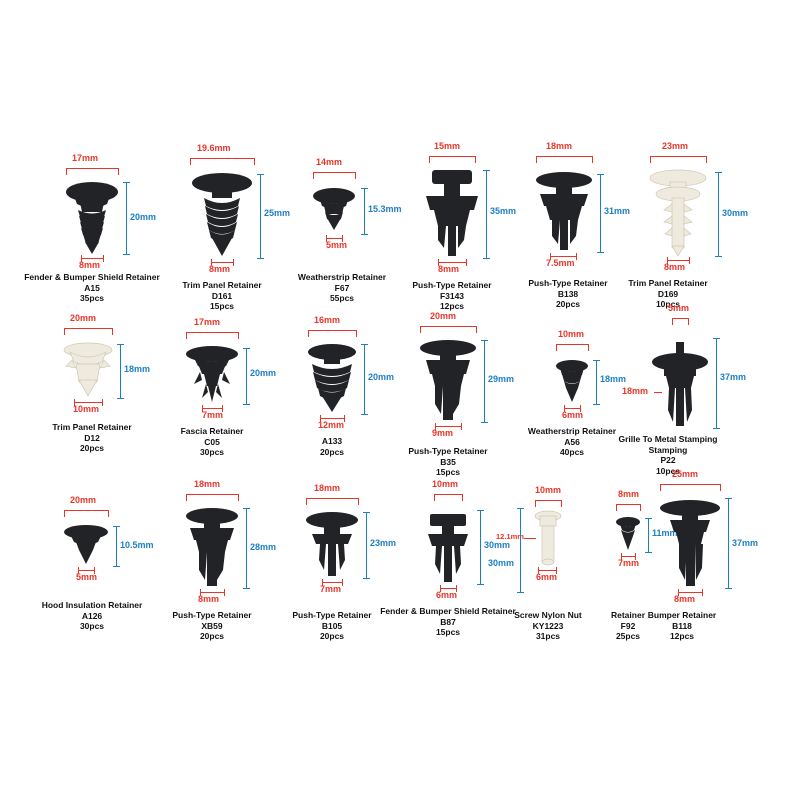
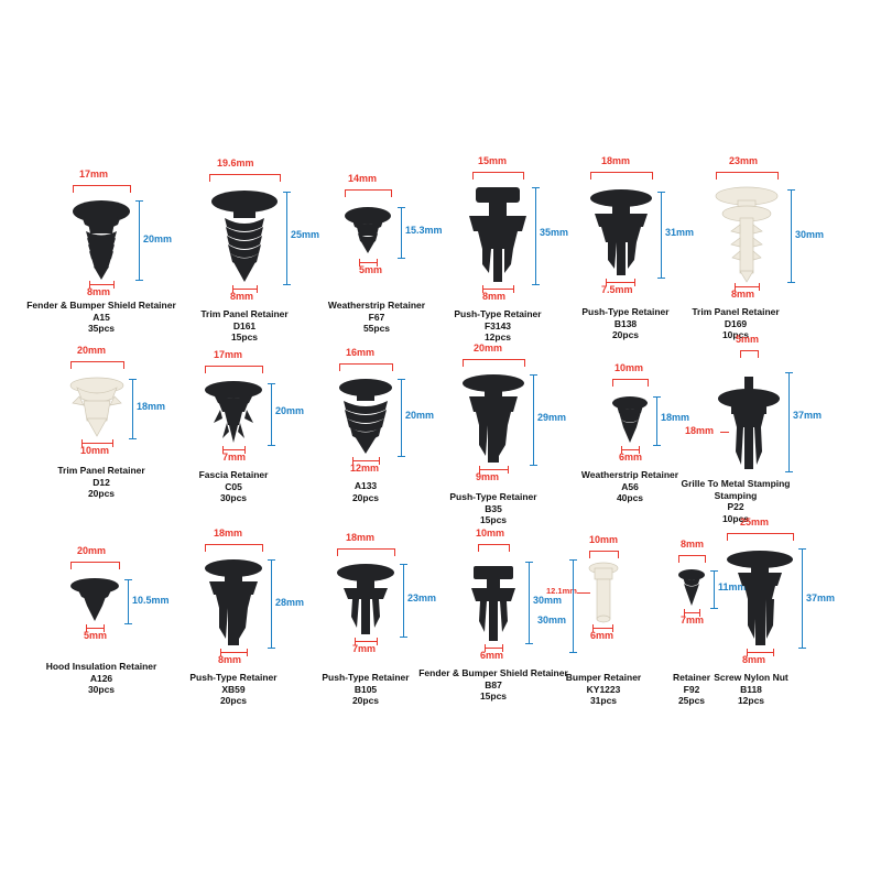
  17mm
  20mm
  8mm
  Fender & Bumper Shield Retainer
  A15
  35pcs
  19.6mm
  25mm
  8mm
  Trim Panel Retainer
  D161
  15pcs
  14mm
  15.3mm
  5mm
  Weatherstrip Retainer
  F67
  55pcs
  15mm
  35mm
  8mm
  Push-Type Retainer
  F3143
  12pcs
  18mm
  31mm
  7.5mm
  Push-Type Retainer
  B138
  20pcs
  23mm
  30mm
  8mm
  Trim Panel Retainer
  D169
  10pcs
  20mm
  18mm
  10mm
  Trim Panel Retainer
  D12
  20pcs
  17mm
  20mm
  7mm
  Fascia Retainer
  C05
  30pcs
  16mm
  20mm
  12mm
  A133
  20pcs
  20mm
  29mm
  9mm
  Push-Type Retainer
  B35
  15pcs
  10mm
  18mm
  6mm
  Weatherstrip Retainer
  A56
  40pcs
  5mm
  37mm
  18mm
  Grille To Metal Stamping Stamping
  P22
  10pcs
  20mm
  10.5mm
  5mm
  Hood Insulation Retainer
  A126
  30pcs
  18mm
  28mm
  8mm
  Push-Type Retainer
  XB59
  20pcs
  18mm
  23mm
  7mm
  Push-Type Retainer
  B105
  20pcs
  10mm
  30mm
  6mm
  Fender & Bumper Shield Retainer
  B87
  15pcs
  10mm
  12.1mm
  6mm
  30mm
- Screw Nylon Nut
+ Bumper Retainer
  KY1223
  31pcs
  8mm
  11mm
  7mm
  Retainer
  F92
  25pcs
  25mm
  37mm
  8mm
- Bumper Retainer
+ Screw Nylon Nut
  B118
  12pcs
